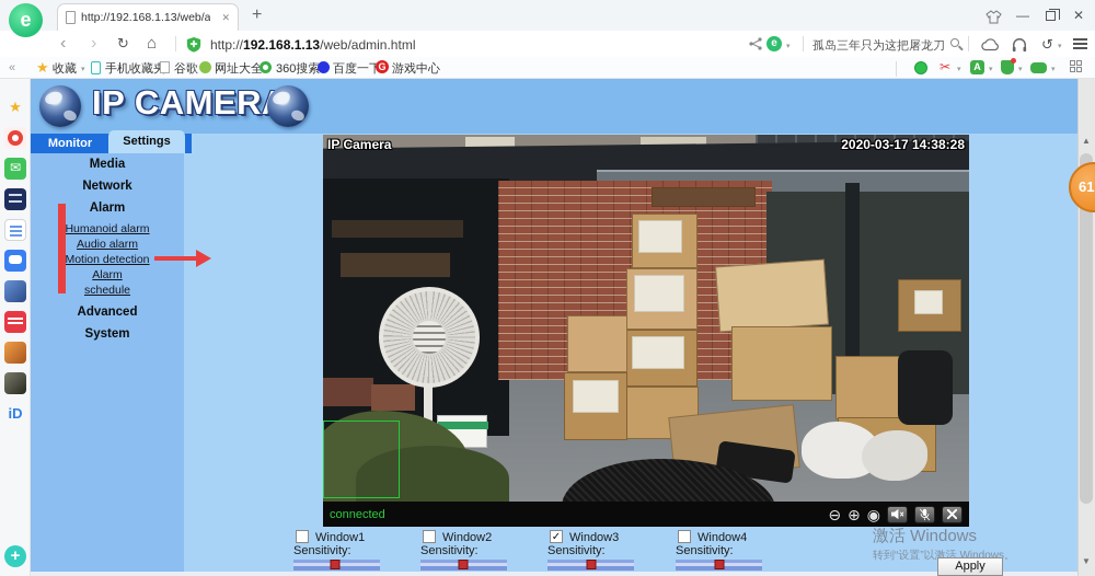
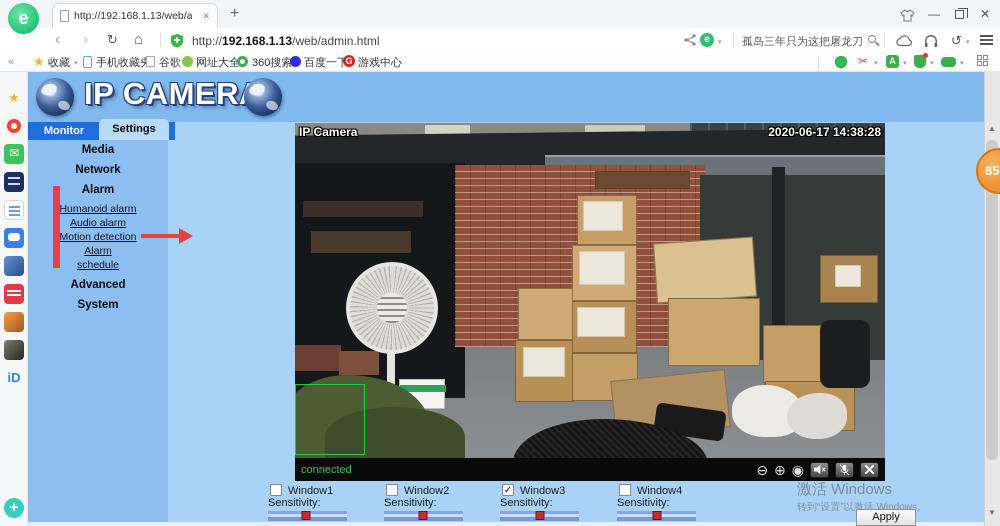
  e
  http://192.168.1.13/web/a
  ✕
  +
  —
  ✕
  ‹
  ›
  ↻
  ⌂
  http://192.168.1.13/web/admin.html
  e
  孤岛三年只为这把屠龙刀
  ↺
  «
  ★
  收藏
  手机收藏
  谷歌
  网址大全
  360搜索
  百度一
  G
  游戏中心
  ✂
  A
  ★
  ✉
  iD
  +
  IP CAMER
  Monitor
  Settings
  Media
  Network
  Alarm
  Humanoid alarm
  Audio alarm
  Motion detection
  Alarm
  schedule
  Advanced
  System
  IP Camera
- 2020-03-17 14:38:28
+ 2020-06-17 14:38:28
  connected
  ⊖
  ⊕
  ◉
  Window1
  Sensitivity:
  Window2
  Sensitivity:
  ✓
  Window3
  Sensitivity:
  Window4
  Sensitivity:
  Apply
  激活 Windows
  转到“设置”以激活 Windows。
  ▲
  ▼
- 61
+ 85
